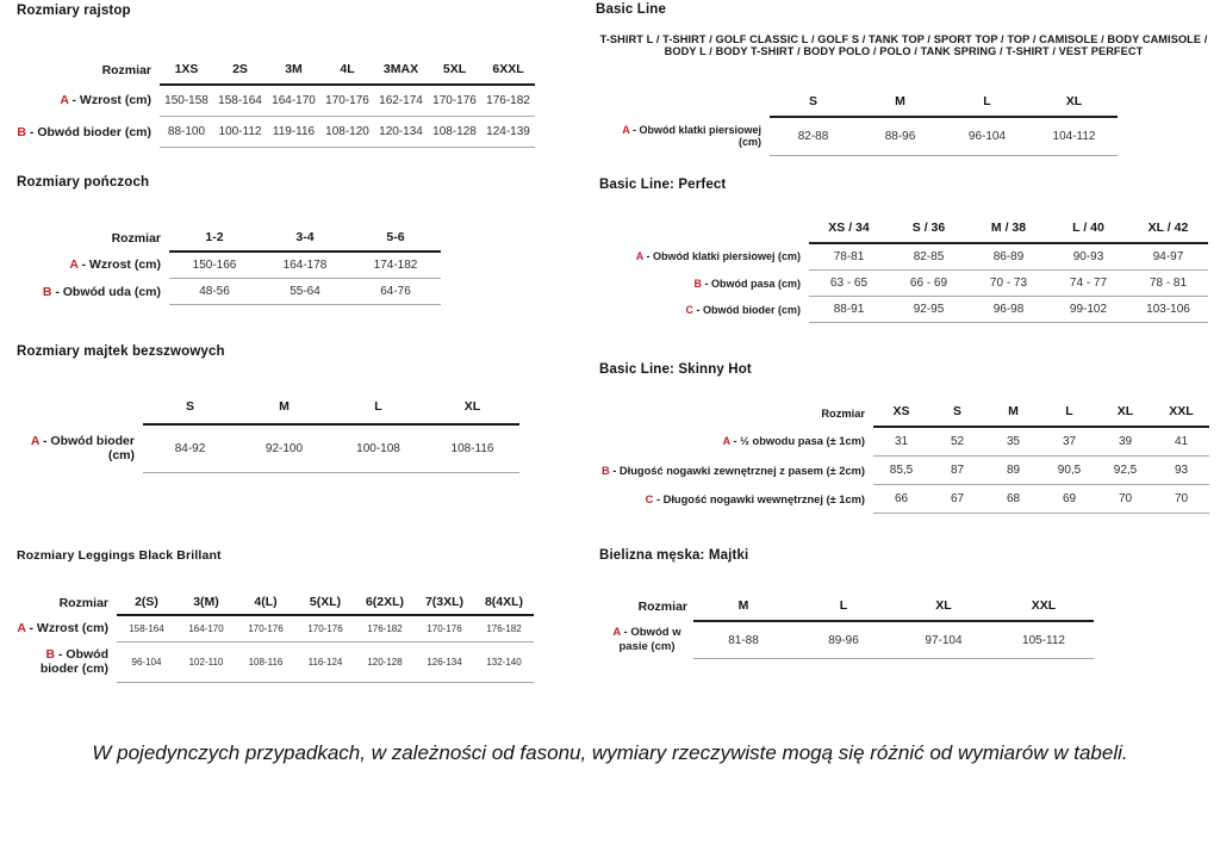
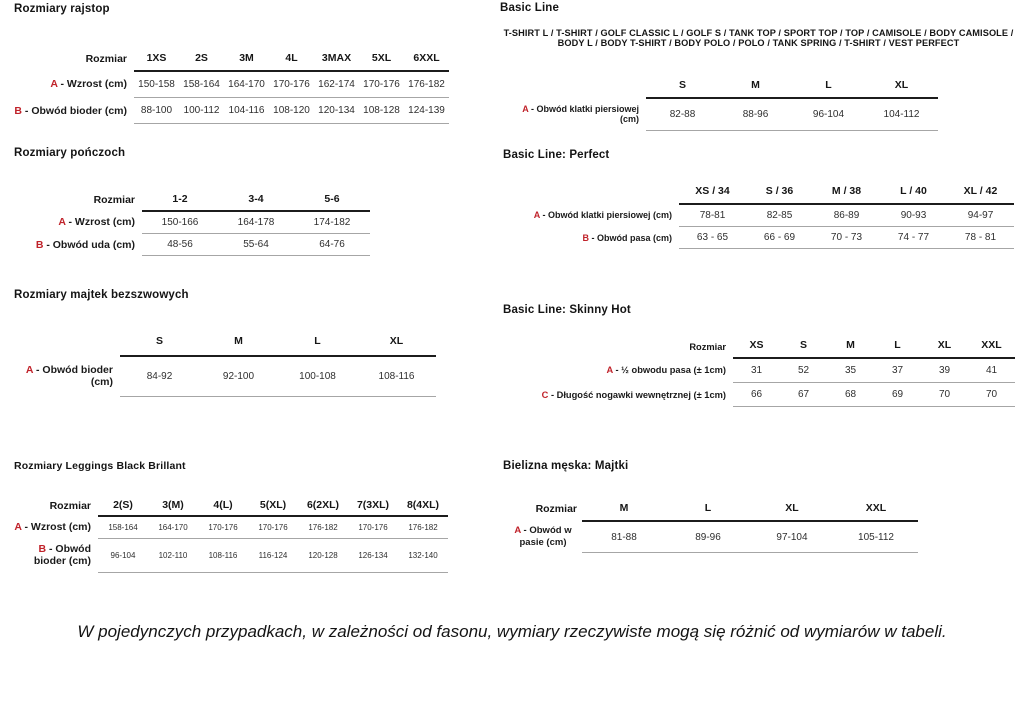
  Rozmiary rajstop
  Rozmiar	1XS	2S	3M	4L	3MAX	5XL	6XXL
  A - Wzrost (cm)	150-158	158-164	164-170	170-176	162-174	170-176	176-182
- B - Obwód bioder (cm)	88-100	100-112	119-116	108-120	120-134	108-128	124-139
+ B - Obwód bioder (cm)	88-100	100-112	104-116	108-120	120-134	108-128	124-139
  Rozmiary pończoch
  Rozmiar	1-2	3-4	5-6
  A - Wzrost (cm)	150-166	164-178	174-182
  B - Obwód uda (cm)	48-56	55-64	64-76
  Rozmiary majtek bezszwowych
  	S	M	L	XL
  A - Obwód bioder (cm)	84-92	92-100	100-108	108-116
  Rozmiary Leggings Black Brillant
  Rozmiar	2(S)	3(M)	4(L)	5(XL)	6(2XL)	7(3XL)	8(4XL)
  A - Wzrost (cm)	158-164	164-170	170-176	170-176	176-182	170-176	176-182
  B - Obwód bioder (cm)	96-104	102-110	108-116	116-124	120-128	126-134	132-140
  Basic Line
  T-SHIRT L / T-SHIRT / GOLF CLASSIC L / GOLF S / TANK TOP / SPORT TOP / TOP / CAMISOLE / BODY CAMISOLE / BODY L / BODY T-SHIRT / BODY POLO / POLO / TANK SPRING / T-SHIRT / VEST PERFECT
  	S	M	L	XL
  A - Obwód klatki piersiowej (cm)	82-88	88-96	96-104	104-112
  Basic Line: Perfect
  	XS / 34	S / 36	M / 38	L / 40	XL / 42
  A - Obwód klatki piersiowej (cm)	78-81	82-85	86-89	90-93	94-97
  B - Obwód pasa (cm)	63 - 65	66 - 69	70 - 73	74 - 77	78 - 81
- C - Obwód bioder (cm)	88-91	92-95	96-98	99-102	103-106
  Basic Line: Skinny Hot
  Rozmiar	XS	S	M	L	XL	XXL
  A - ½ obwodu pasa (± 1cm)	31	52	35	37	39	41
- B - Długość nogawki zewnętrznej z pasem (± 2cm)	85,5	87	89	90,5	92,5	93
  C - Długość nogawki wewnętrznej (± 1cm)	66	67	68	69	70	70
  Bielizna męska: Majtki
  Rozmiar	M	L	XL	XXL
  A - Obwód w pasie (cm)	81-88	89-96	97-104	105-112
  W pojedynczych przypadkach, w zależności od fasonu, wymiary rzeczywiste mogą się różnić od wymiarów w tabeli.
